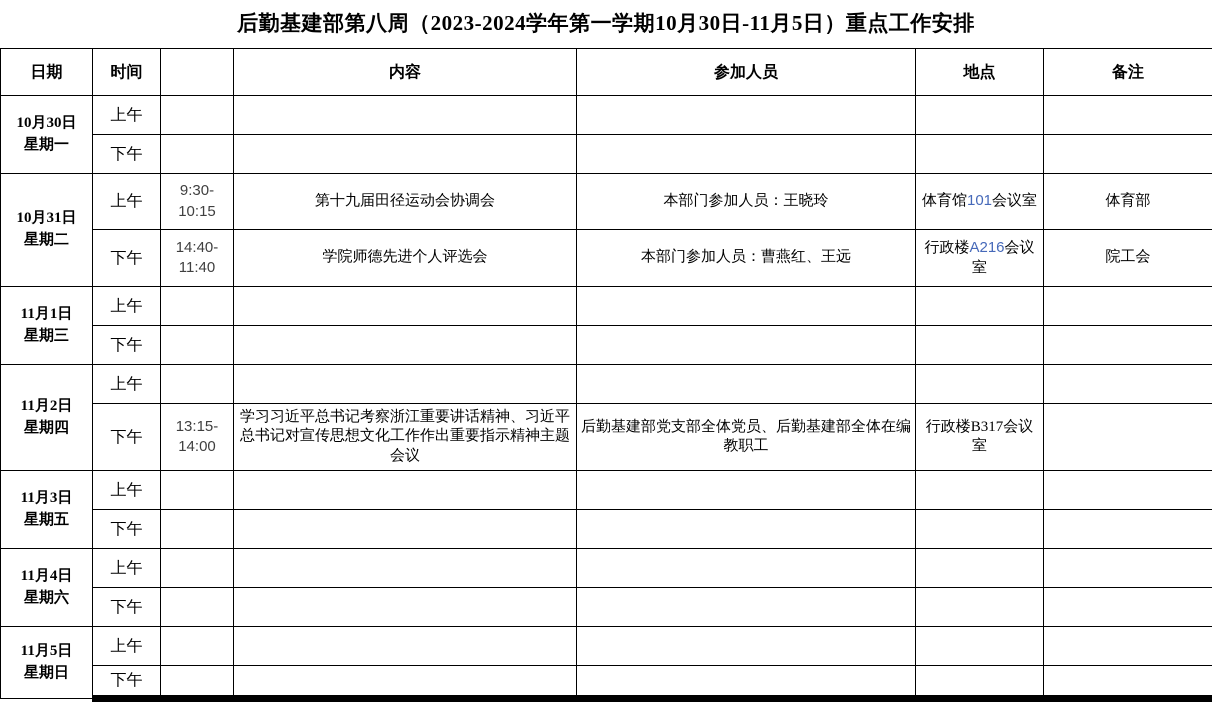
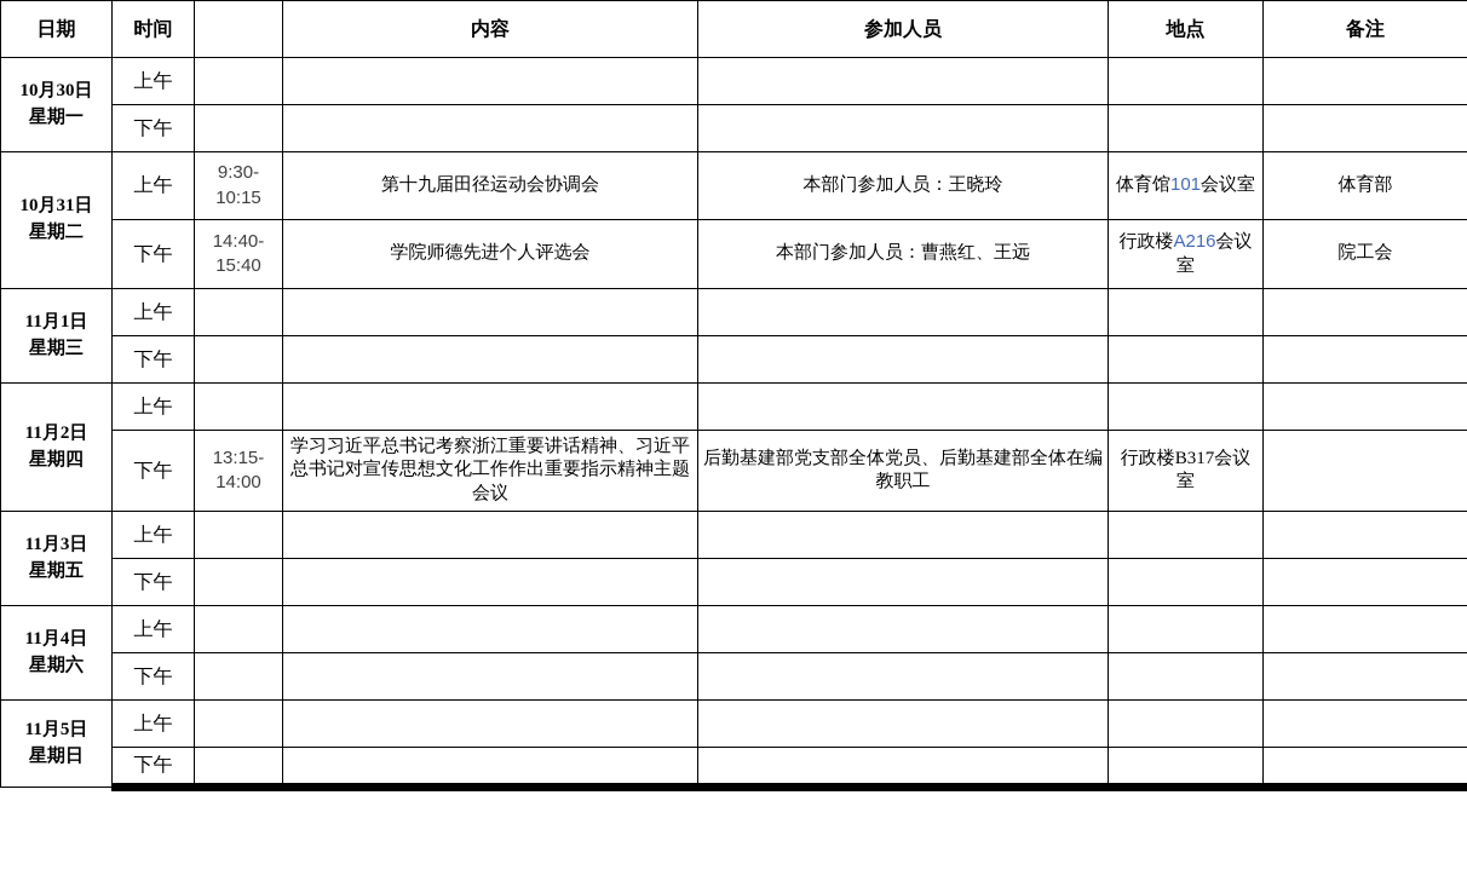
- 后勤基建部第八周（2023-2024学年第一学期10月30日-11月5日）重点工作安排
  日期	时间		内容	参加人员	地点	备注
  10月30日 星期一	上午
  下午
  10月31日 星期二	上午	9:30- 10:15	第十九届田径运动会协调会	本部门参加人员：王晓玲	体育馆101会议室	体育部
- 下午	14:40- 11:40	学院师德先进个人评选会	本部门参加人员：曹燕红、王远	行政楼A216会议室	院工会
+ 下午	14:40- 15:40	学院师德先进个人评选会	本部门参加人员：曹燕红、王远	行政楼A216会议室	院工会
  11月1日 星期三	上午
  下午
  11月2日 星期四	上午
  下午	13:15- 14:00	学习习近平总书记考察浙江重要讲话精神、习近平总书记对宣传思想文化工作作出重要指示精神主题会议	后勤基建部党支部全体党员、后勤基建部全体在编教职工	行政楼B317会议室
  11月3日 星期五	上午
  下午
  11月4日 星期六	上午
  下午
  11月5日 星期日	上午
  下午
